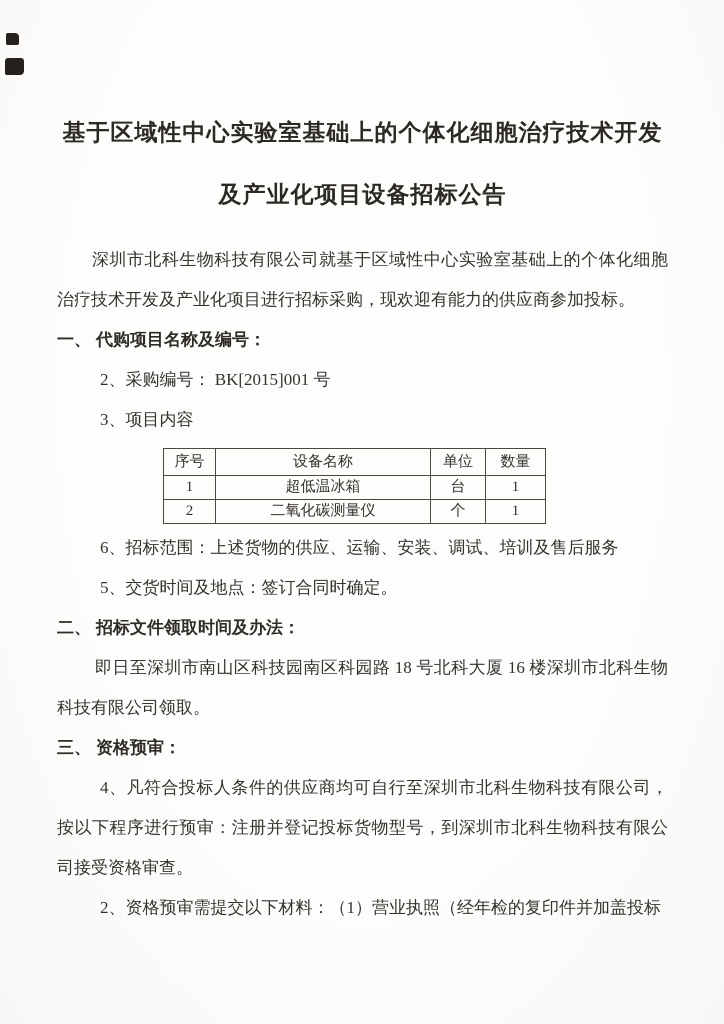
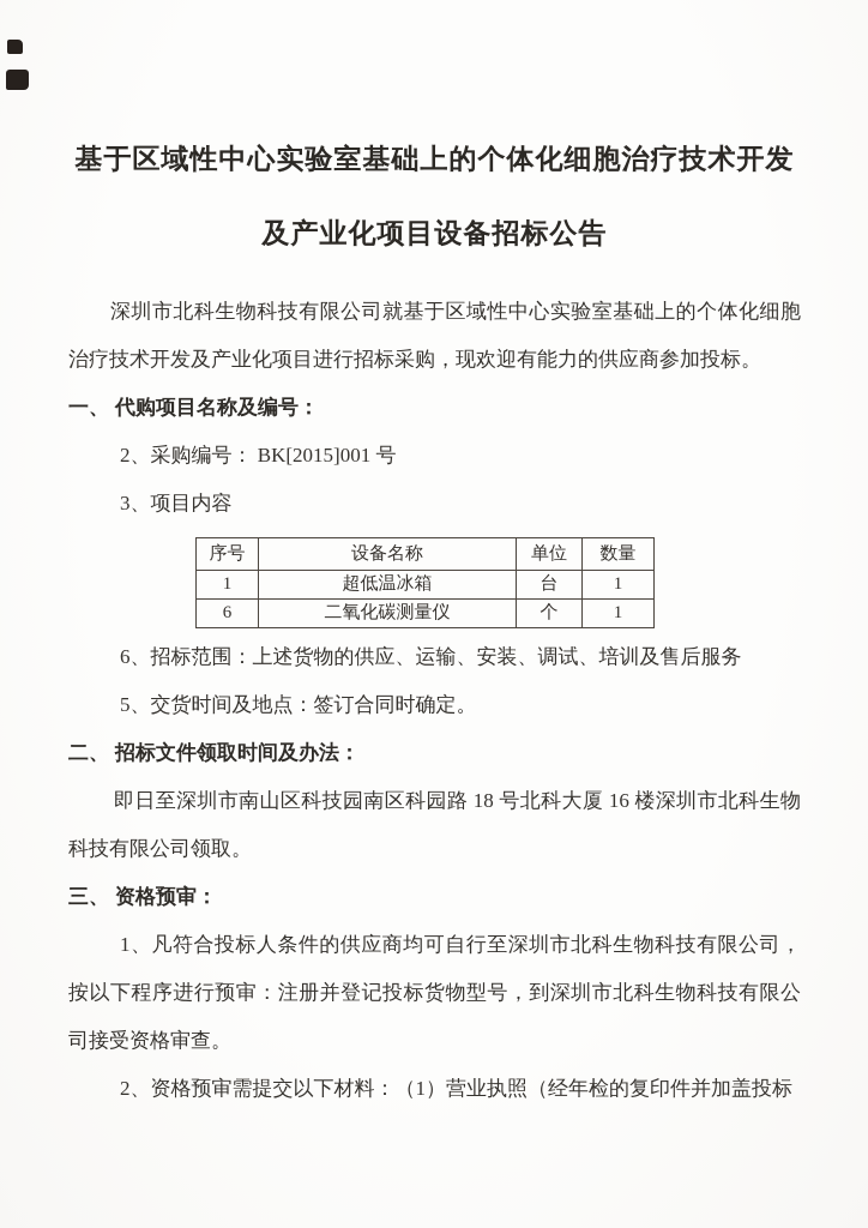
  基于区域性中心实验室基础上的个体化细胞治疗技术开发
  及产业化项目设备招标公告
  深圳市北科生物科技有限公司就基于区域性中心实验室基础上的个体化细胞治疗技术开发及产业化项目进行招标采购，现欢迎有能力的供应商参加投标。
  一、 代购项目名称及编号：
  2、采购编号： BK[2015]001 号
  3、项目内容
  序号	设备名称	单位	数量
  1	超低温冰箱	台	1
- 2	二氧化碳测量仪	个	1
+ 6	二氧化碳测量仪	个	1
  6、招标范围：上述货物的供应、运输、安装、调试、培训及售后服务
  5、交货时间及地点：签订合同时确定。
  二、 招标文件领取时间及办法：
  即日至深圳市南山区科技园南区科园路 18 号北科大厦 16 楼深圳市北科生物科技有限公司领取。
  三、 资格预审：
- 4、凡符合投标人条件的供应商均可自行至深圳市北科生物科技有限公司，按以下程序进行预审：注册并登记投标货物型号，到深圳市北科生物科技有限公司接受资格审查。
+ 1、凡符合投标人条件的供应商均可自行至深圳市北科生物科技有限公司，按以下程序进行预审：注册并登记投标货物型号，到深圳市北科生物科技有限公司接受资格审查。
  2、资格预审需提交以下材料：（1）营业执照（经年检的复印件并加盖投标
